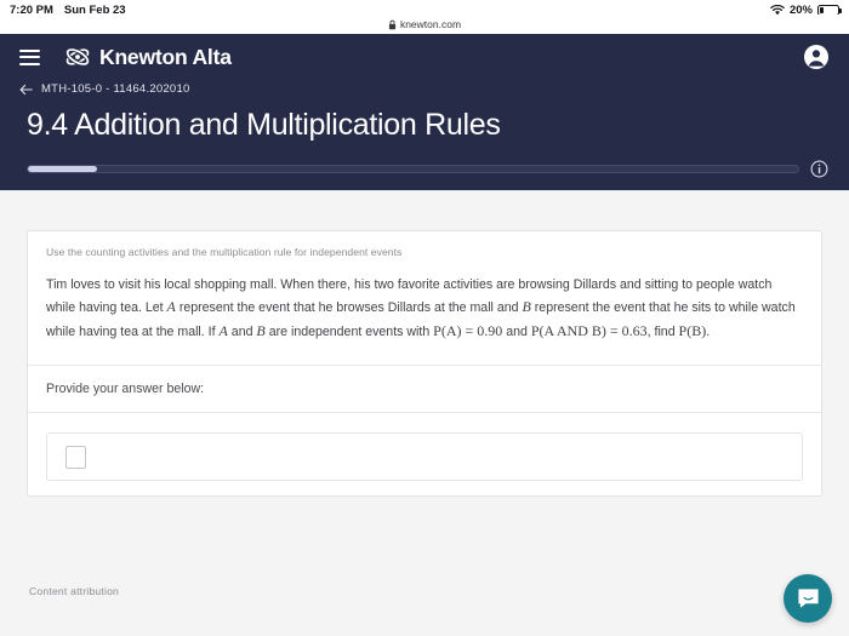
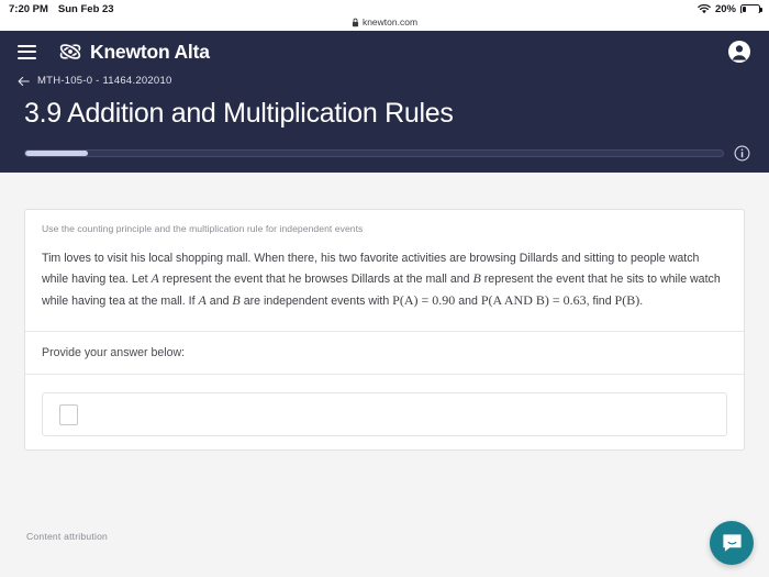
  7:20 PM
  Sun Feb 23
  20%
  knewton.com
  Knewton Alta
  MTH-105-0 - 11464.202010
- 9.4 Addition and Multiplication Rules
+ 3.9 Addition and Multiplication Rules
- Use the counting activities and the multiplication rule for independent events
+ Use the counting principle and the multiplication rule for independent events
  Tim loves to visit his local shopping mall. When there, his two favorite activities are browsing Dillards and sitting to people watch while having tea. Let A represent the event that he browses Dillards at the mall and B represent the event that he sits to while watch while having tea at the mall. If A and B are independent events with P(A) = 0.90 and P(A AND B) = 0.63, find P(B).
  Provide your answer below:
  Content attribution
